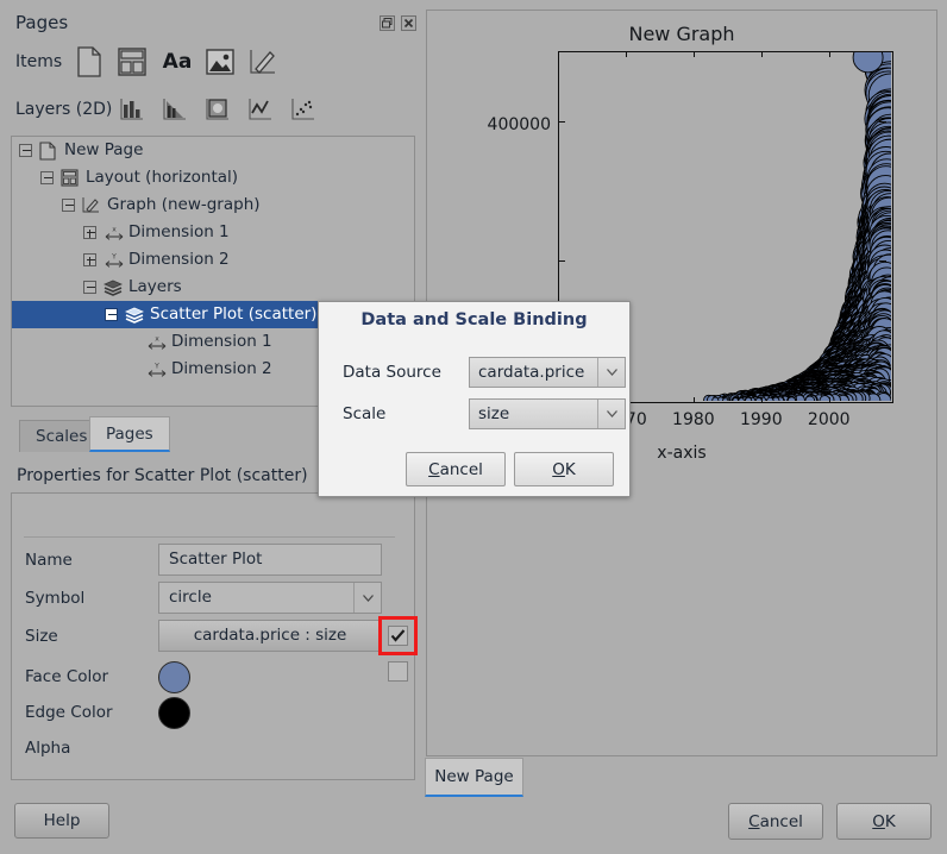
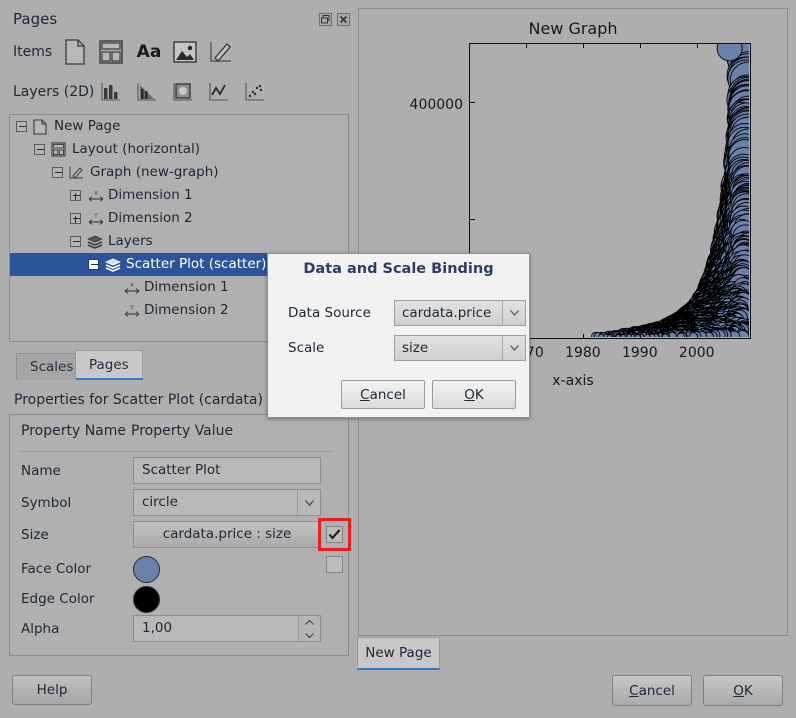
  Pages
  Items
  Aa
  Layers (2D)
  New Page
  Layout (horizontal)
  Graph (new-graph)
  Dimension 1
  Dimension 2
  Layers
  Scatter Plot (scatter)
  Dimension 1
  Dimension 2
  Scales
  Pages
- Properties for Scatter Plot (scatter)
+ Properties for Scatter Plot (cardata)
+ Property Name
+ Property Value
  Name
  Scatter Plot
  Symbol
  circle
  Size
  cardata.price : size
  Face Color
  Edge Color
  Alpha
+ 1,00
  Help
  New Graph
  400000
  1980
  1990
  2000
  x-axis
  New Page
  C
  ancel
  O
  K
  Data and Scale Binding
  Data Source
  cardata.price
  Scale
  size
  C
  ancel
  O
  K
